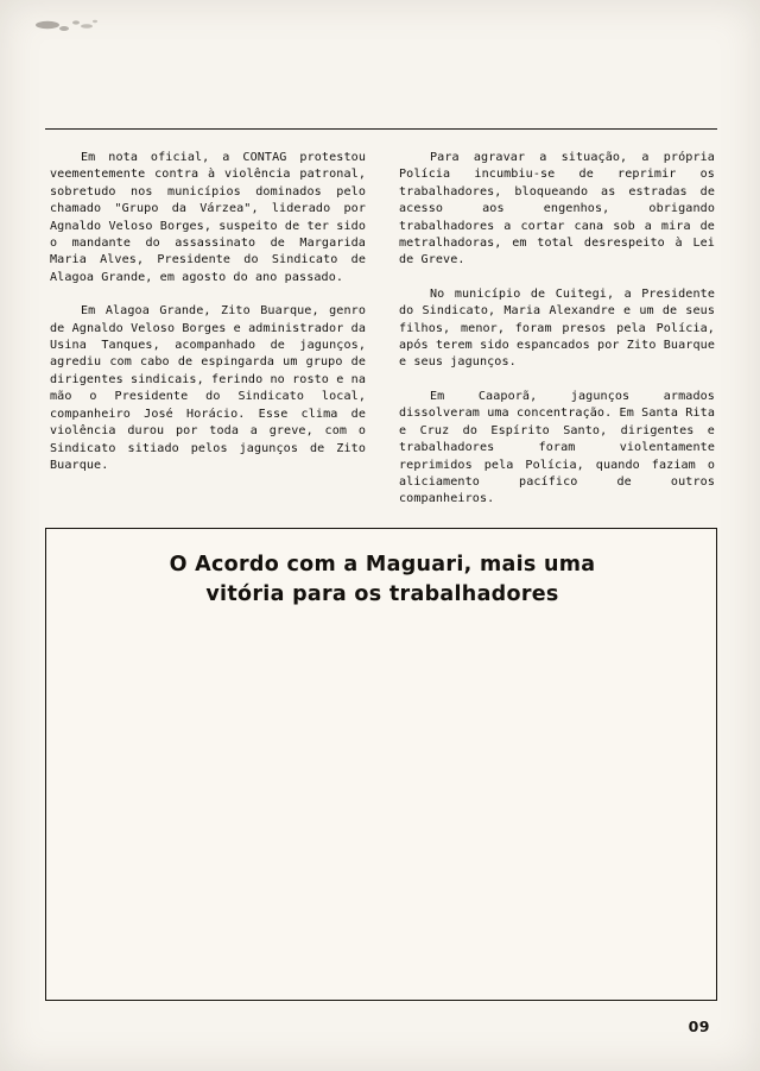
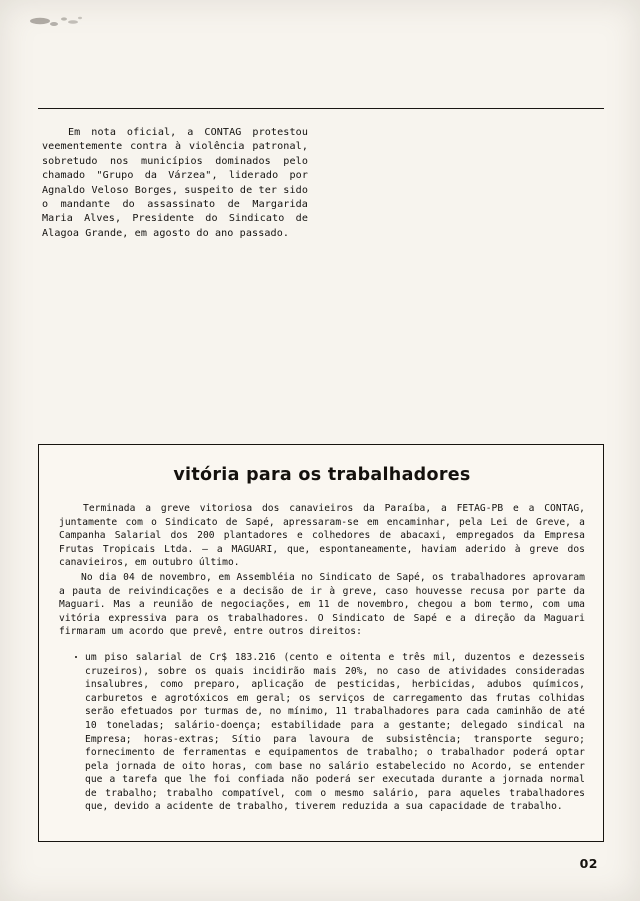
  Em nota oficial, a CONTAG protestou veementemente contra à violência patronal, sobretudo nos municípios dominados pelo chamado "Grupo da Várzea", liderado por Agnaldo Veloso Borges, suspeito de ter sido o mandante do assassinato de Margarida Maria Alves, Presidente do Sindicato de Alagoa Grande, em agosto do ano passado.
- Em Alagoa Grande, Zito Buarque, genro de Agnaldo Veloso Borges e administrador da Usina Tanques, acompanhado de jagunços, agrediu com cabo de espingarda um grupo de dirigentes sindicais, ferindo no rosto e na mão o Presidente do Sindicato local, companheiro José Horácio. Esse clima de violência durou por toda a greve, com o Sindicato sitiado pelos jagunços de Zito Buarque.
- Para agravar a situação, a própria Polícia incumbiu-se de reprimir os trabalhadores, bloqueando as estradas de acesso aos engenhos, obrigando trabalhadores a cortar cana sob a mira de metralhadoras, em total desrespeito à Lei de Greve.
- No município de Cuitegi, a Presidente do Sindicato, Maria Alexandre e um de seus filhos, menor, foram presos pela Polícia, após terem sido espancados por Zito Buarque e seus jagunços.
- Em Caaporã, jagunços armados dissolveram uma concentração. Em Santa Rita e Cruz do Espírito Santo, dirigentes e trabalhadores foram violentamente reprimidos pela Polícia, quando faziam o aliciamento pacífico de outros companheiros.
- O Acordo com a Maguari, mais uma
  vitória para os trabalhadores
+ Terminada a greve vitoriosa dos canavieiros da Paraíba, a FETAG-PB e a CONTAG, juntamente com o Sindicato de Sapé, apressaram-se em encaminhar, pela Lei de Greve, a Campanha Salarial dos 200 plantadores e colhedores de abacaxi, empregados da Empresa Frutas Tropicais Ltda. — a MAGUARI, que, espontaneamente, haviam aderido à greve dos canavieiros, em outubro último.
+ No dia 04 de novembro, em Assembléia no Sindicato de Sapé, os trabalhadores aprovaram a pauta de reivindicações e a decisão de ir à greve, caso houvesse recusa por parte da Maguari. Mas a reunião de negociações, em 11 de novembro, chegou a bom termo, com uma vitória expressiva para os trabalhadores. O Sindicato de Sapé e a direção da Maguari firmaram um acordo que prevê, entre outros direitos:
+ um piso salarial de Cr$ 183.216 (cento e oitenta e três mil, duzentos e dezesseis cruzeiros), sobre os quais incidirão mais 20%, no caso de atividades consideradas insalubres, como preparo, aplicação de pesticidas, herbicidas, adubos químicos, carburetos e agrotóxicos em geral; os serviços de carregamento das frutas colhidas serão efetuados por turmas de, no mínimo, 11 trabalhadores para cada caminhão de até 10 toneladas; salário-doença; estabilidade para a gestante; delegado sindical na Empresa; horas-extras; Sítio para lavoura de subsistência; transporte seguro; fornecimento de ferramentas e equipamentos de trabalho; o trabalhador poderá optar pela jornada de oito horas, com base no salário estabelecido no Acordo, se entender que a tarefa que lhe foi confiada não poderá ser executada durante a jornada normal de trabalho; trabalho compatível, com o mesmo salário, para aqueles trabalhadores que, devido a acidente de trabalho, tiverem reduzida a sua capacidade de trabalho.
- 09
+ 02
